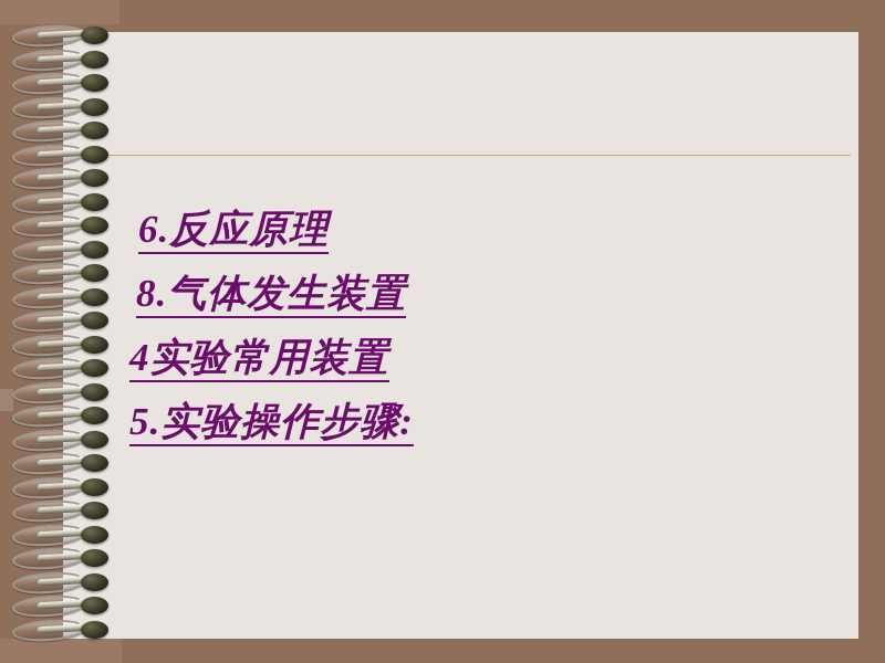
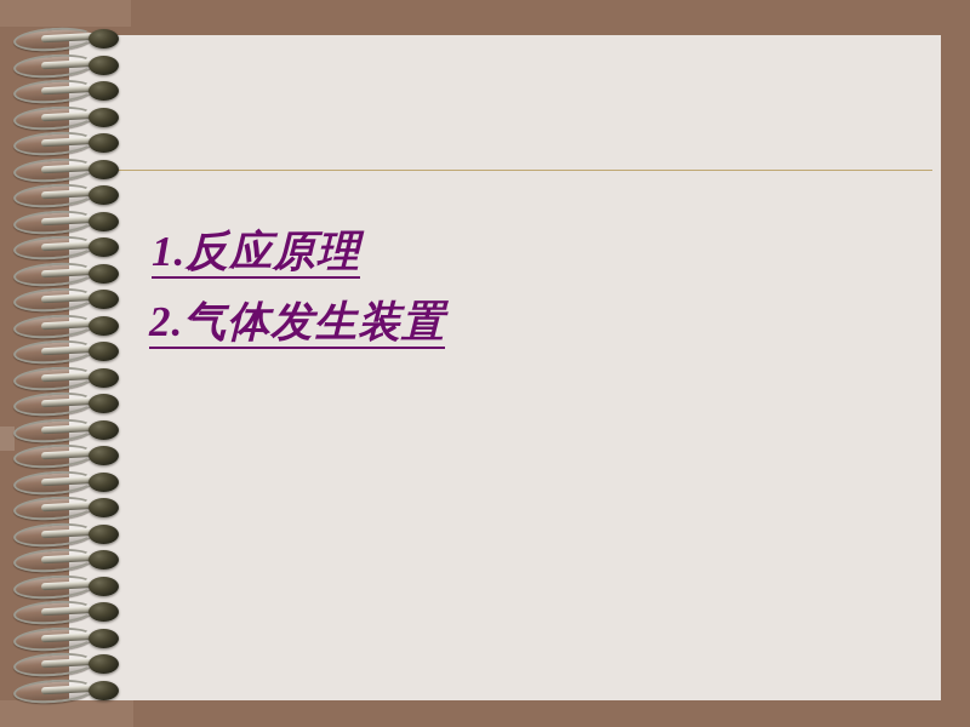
- 6.反应原理
+ 1.反应原理
- 8.气体发生装置
+ 2.气体发生装置
- 4实验常用装置
- 5.实验操作步骤:
